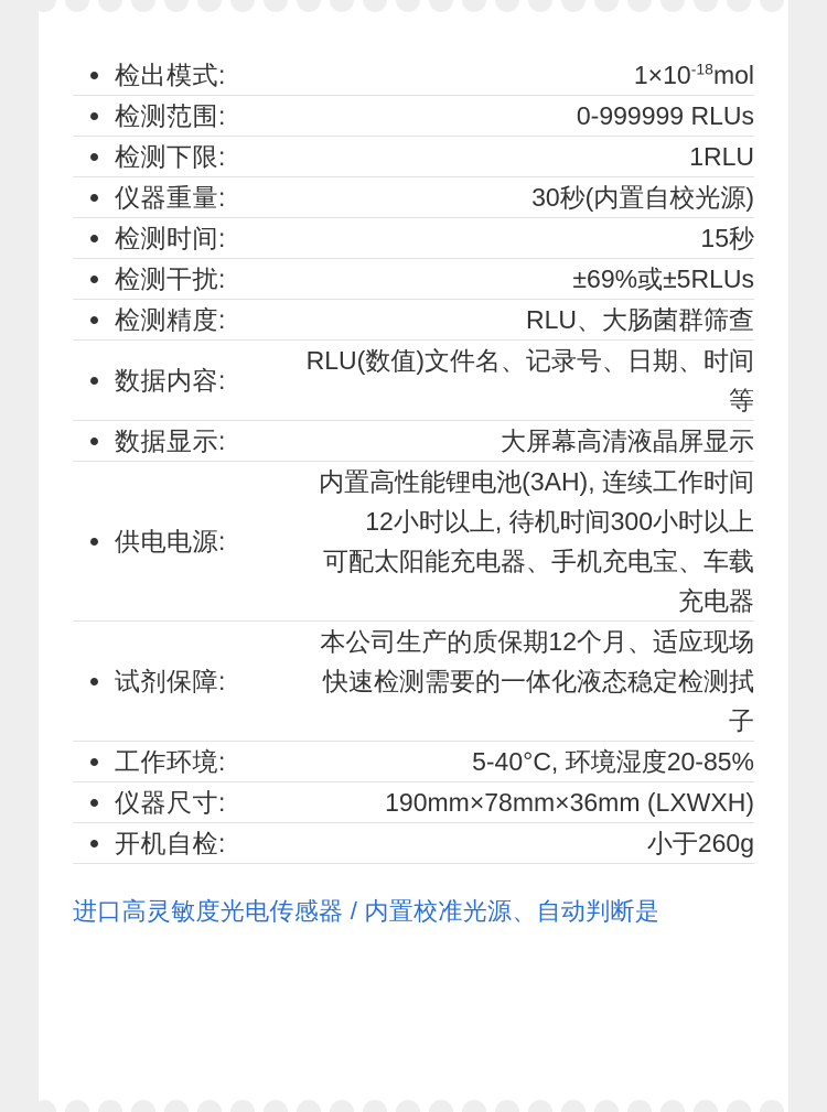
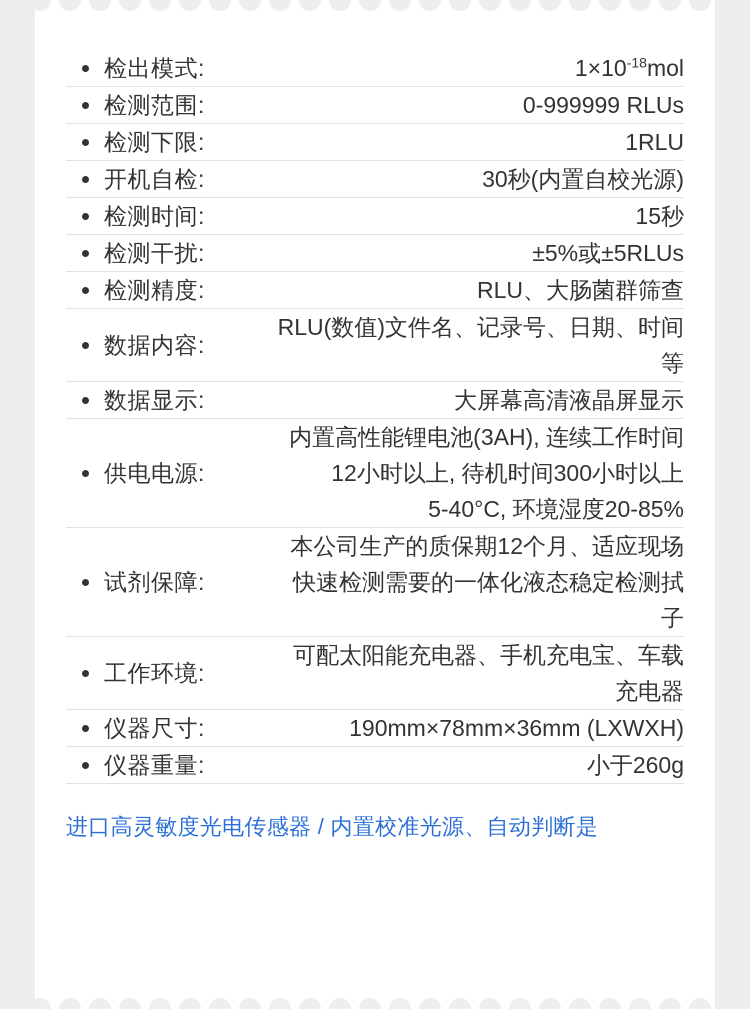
  	检出模式:	1×10-18mol
  	检测范围:	0-999999 RLUs
  	检测下限:	1RLU
- 	仪器重量:	30秒(内置自校光源)
+ 	开机自检:	30秒(内置自校光源)
  	检测时间:	15秒
- 	检测干扰:	±69%或±5RLUs
+ 	检测干扰:	±5%或±5RLUs
  	检测精度:	RLU、大肠菌群筛查
  	数据内容:	RLU(数值)文件名、记录号、日期、时间等
  	数据显示:	大屏幕高清液晶屏显示
- 	供电电源:	内置高性能锂电池(3AH), 连续工作时间12小时以上, 待机时间300小时以上可配太阳能充电器、手机充电宝、车载充电器
+ 	供电电源:	内置高性能锂电池(3AH), 连续工作时间12小时以上, 待机时间300小时以上5-40°C, 环境湿度20-85%
  	试剂保障:	本公司生产的质保期12个月、适应现场快速检测需要的一体化液态稳定检测拭子
- 	工作环境:	5-40°C, 环境湿度20-85%
+ 	工作环境:	可配太阳能充电器、手机充电宝、车载充电器
  	仪器尺寸:	190mm×78mm×36mm (LXWXH)
- 	开机自检:	小于260g
+ 	仪器重量:	小于260g
  进口高灵敏度光电传感器 / 内置校准光源、自动判断是
